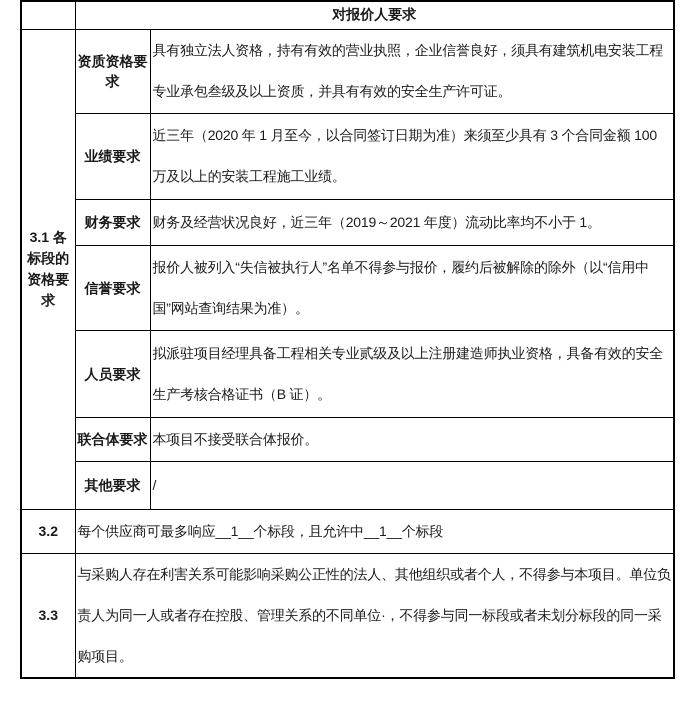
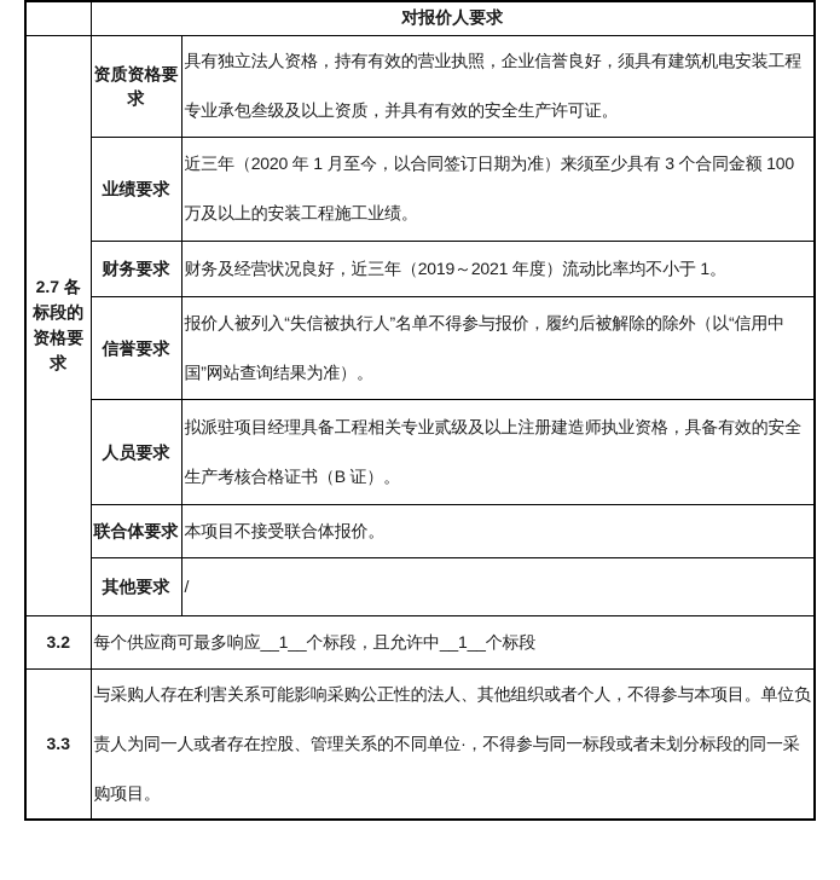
  	对报价人要求
- 3.1 各标段的资格要求	资质资格要求	具有独立法人资格，持有有效的营业执照，企业信誉良好，须具有建筑机电安装工程专业承包叁级及以上资质，并具有有效的安全生产许可证。
+ 2.7 各标段的资格要求	资质资格要求	具有独立法人资格，持有有效的营业执照，企业信誉良好，须具有建筑机电安装工程专业承包叁级及以上资质，并具有有效的安全生产许可证。
  业绩要求	近三年（2020 年 1 月至今，以合同签订日期为准）来须至少具有 3 个合同金额 100 万及以上的安装工程施工业绩。
  财务要求	财务及经营状况良好，近三年（2019～2021 年度）流动比率均不小于 1。
  信誉要求	报价人被列入“失信被执行人”名单不得参与报价，履约后被解除的除外（以“信用中国”网站查询结果为准）。
  人员要求	拟派驻项目经理具备工程相关专业贰级及以上注册建造师执业资格，具备有效的安全生产考核合格证书（B 证）。
  联合体要求	本项目不接受联合体报价。
  其他要求	/
  3.2	每个供应商可最多响应__1__个标段，且允许中__1__个标段
  3.3	与采购人存在利害关系可能影响采购公正性的法人、其他组织或者个人，不得参与本项目。单位负责人为同一人或者存在控股、管理关系的不同单位·，不得参与同一标段或者未划分标段的同一采购项目。
